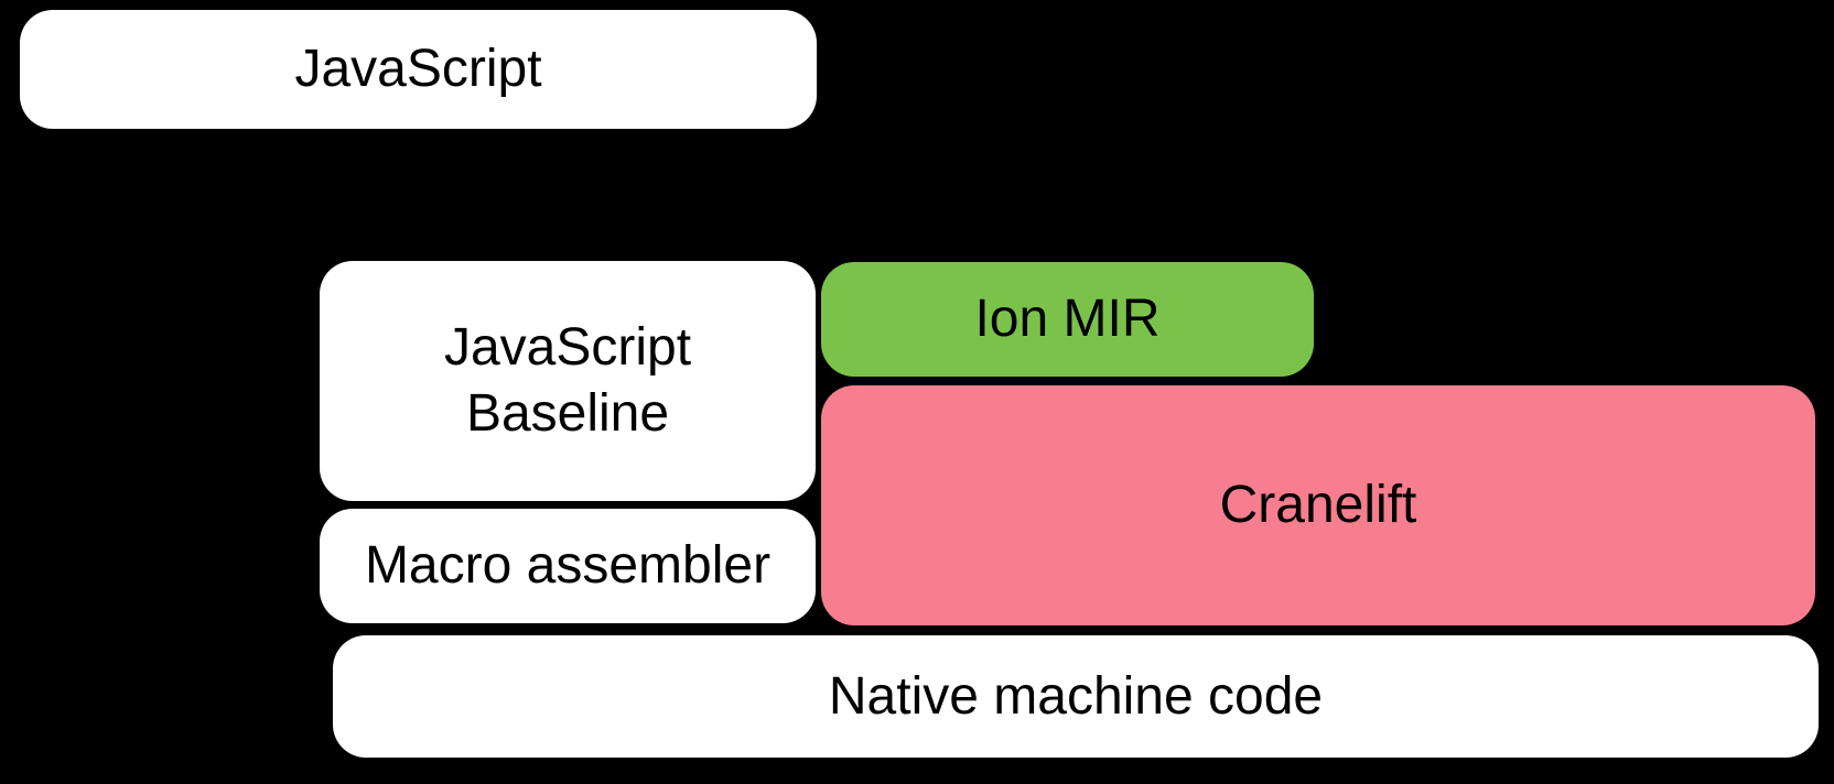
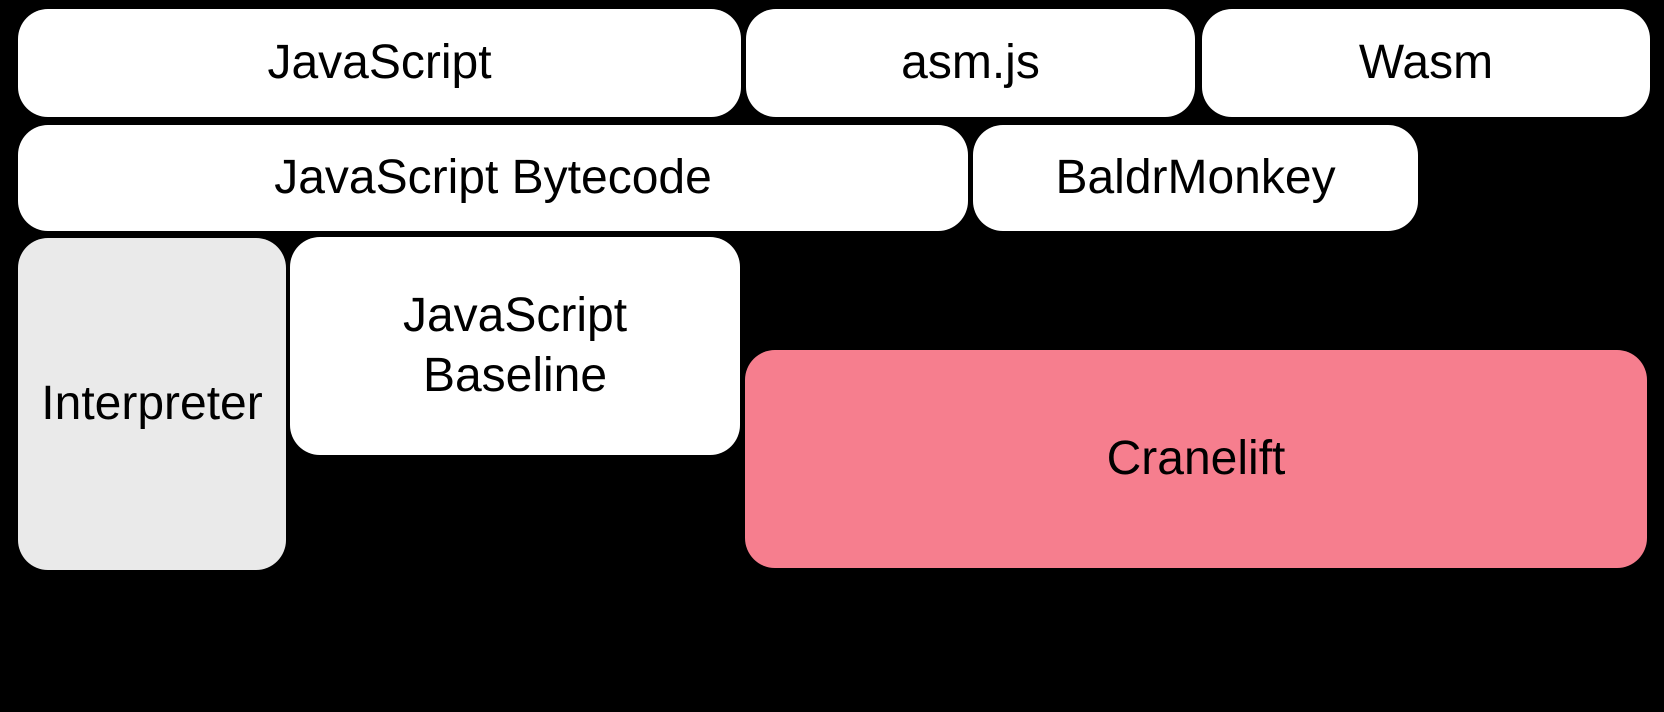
  JavaScript
+ asm.js
+ Wasm
+ JavaScript Bytecode
+ BaldrMonkey
+ Interpreter
  JavaScript
  Baseline
- Ion MIR
  Cranelift
- Macro assembler
- Native machine code
